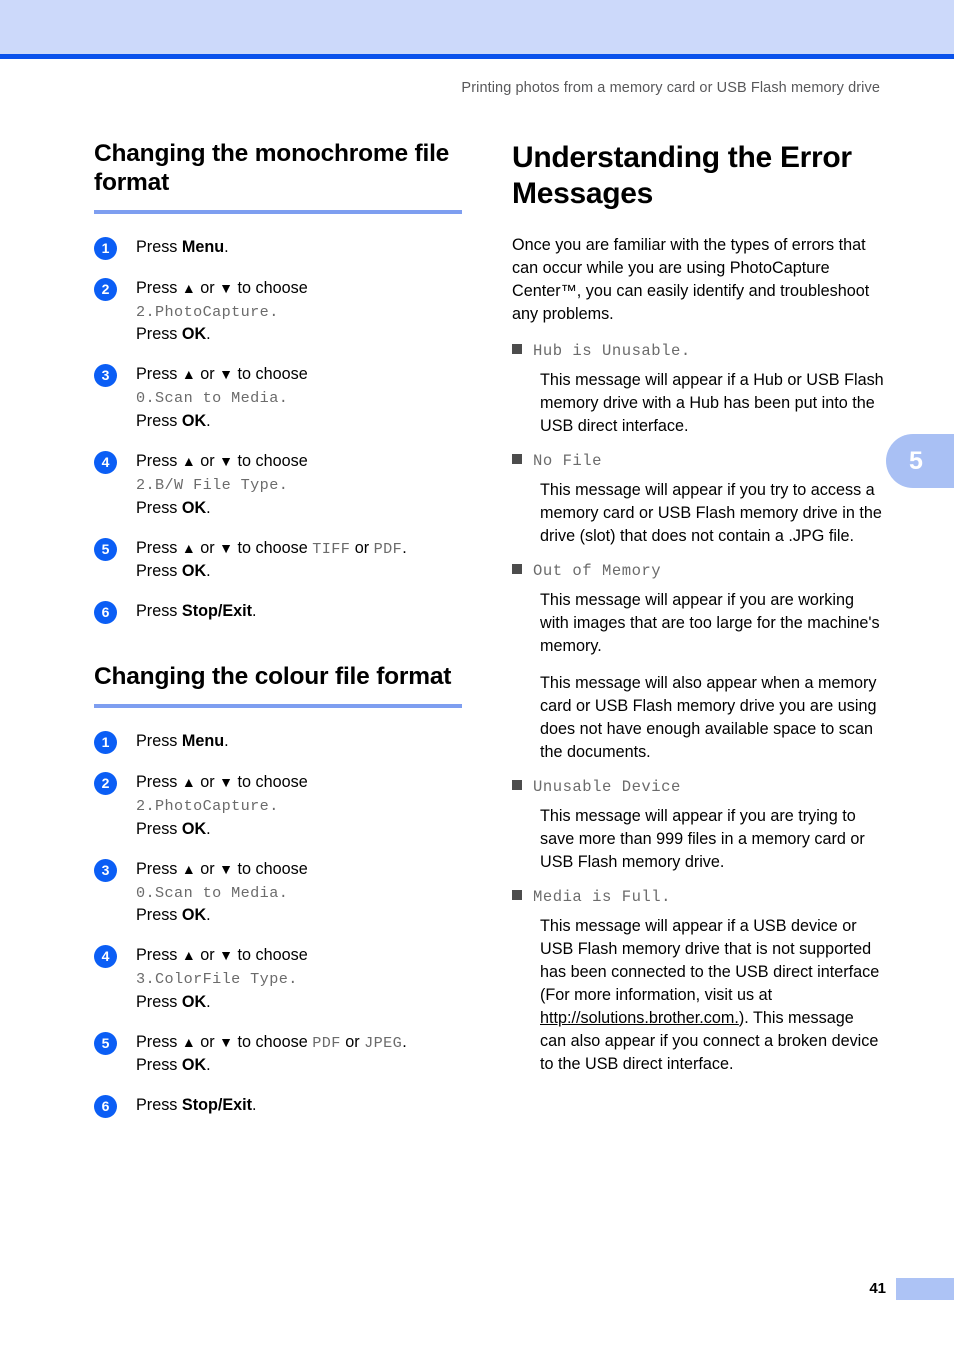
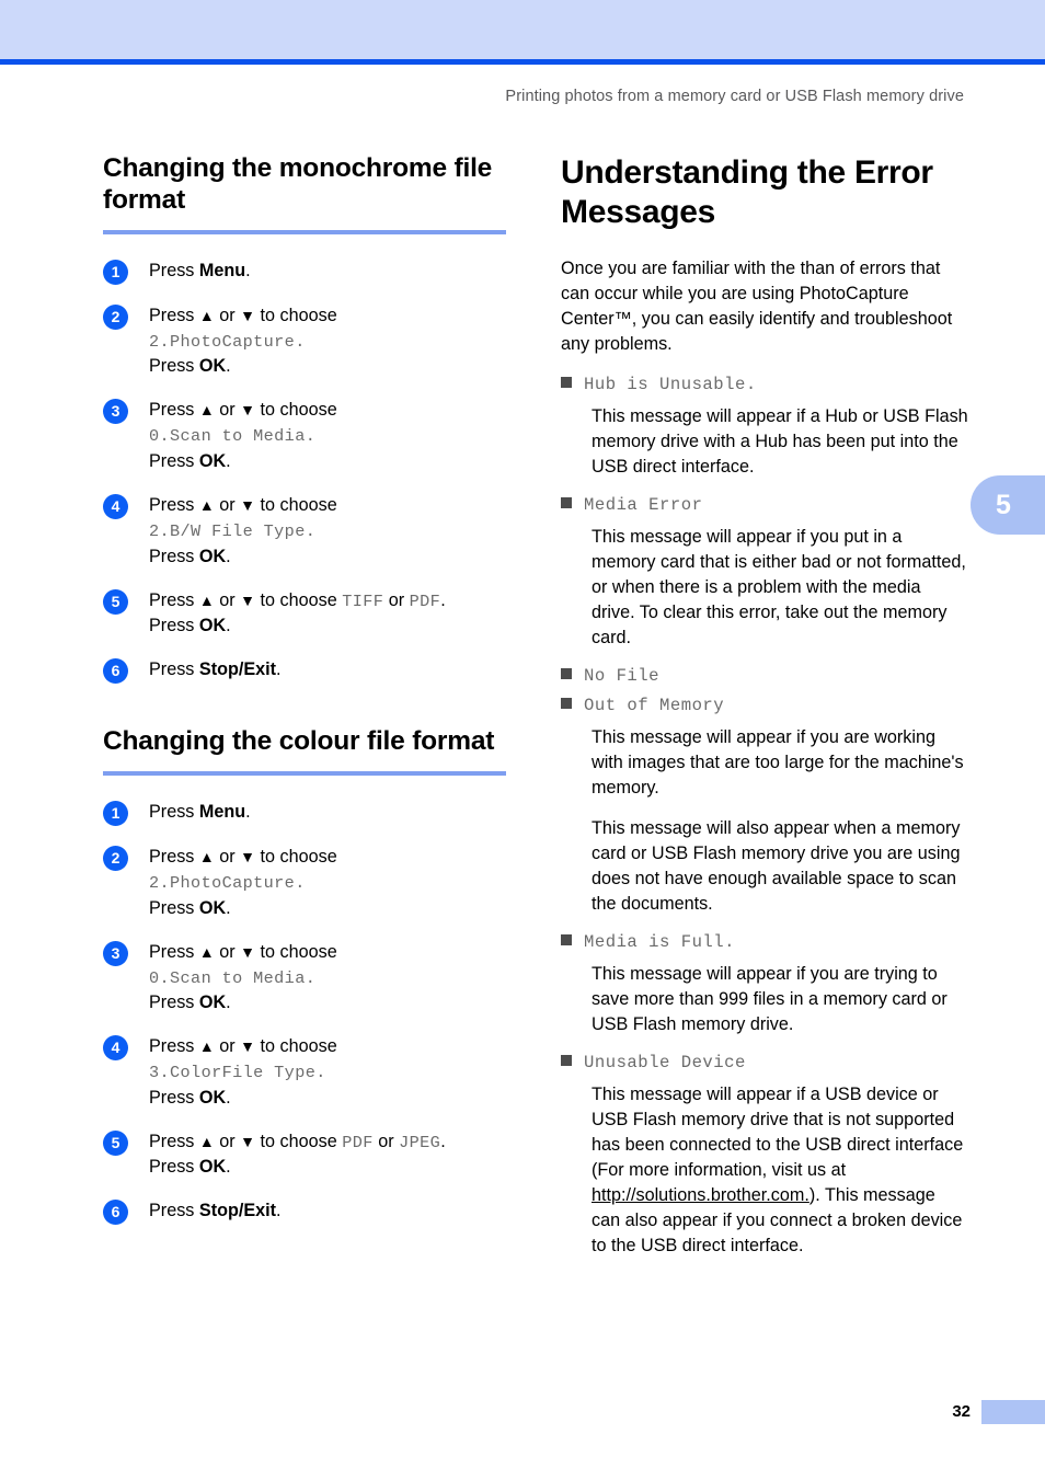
  Printing photos from a memory card or USB Flash memory drive
  5
  Changing the monochrome file format
  1
  Press Menu.
  2
  Press ▲ or ▼ to choose
  2.PhotoCapture.
  Press OK.
  3
  Press ▲ or ▼ to choose
  0.Scan to Media.
  Press OK.
  4
  Press ▲ or ▼ to choose
  2.B/W File Type.
  Press OK.
  5
  Press ▲ or ▼ to choose TIFF or PDF.
  Press OK.
  6
  Press Stop/Exit.
  Changing the colour file format
  1
  Press Menu.
  2
  Press ▲ or ▼ to choose
  2.PhotoCapture.
  Press OK.
  3
  Press ▲ or ▼ to choose
  0.Scan to Media.
  Press OK.
  4
  Press ▲ or ▼ to choose
  3.ColorFile Type.
  Press OK.
  5
  Press ▲ or ▼ to choose PDF or JPEG.
  Press OK.
  6
  Press Stop/Exit.
  Understanding the Error Messages
- Once you are familiar with the types of errors that can occur while you are using PhotoCapture Center™, you can easily identify and troubleshoot any problems.
+ Once you are familiar with the than of errors that can occur while you are using PhotoCapture Center™, you can easily identify and troubleshoot any problems.
  Hub is Unusable.
  This message will appear if a Hub or USB Flash memory drive with a Hub has been put into the USB direct interface.
+ Media Error
+ This message will appear if you put in a memory card that is either bad or not formatted, or when there is a problem with the media drive. To clear this error, take out the memory card.
  No File
- This message will appear if you try to access a memory card or USB Flash memory drive in the drive (slot) that does not contain a .JPG file.
  Out of Memory
  This message will appear if you are working with images that are too large for the machine's memory.
  This message will also appear when a memory card or USB Flash memory drive you are using does not have enough available space to scan the documents.
- Unusable Device
+ Media is Full.
  This message will appear if you are trying to save more than 999 files in a memory card or USB Flash memory drive.
- Media is Full.
+ Unusable Device
  This message will appear if a USB device or USB Flash memory drive that is not supported has been connected to the USB direct interface (For more information, visit us at http://solutions.brother.com.). This message can also appear if you connect a broken device to the USB direct interface.
- 41
+ 32
